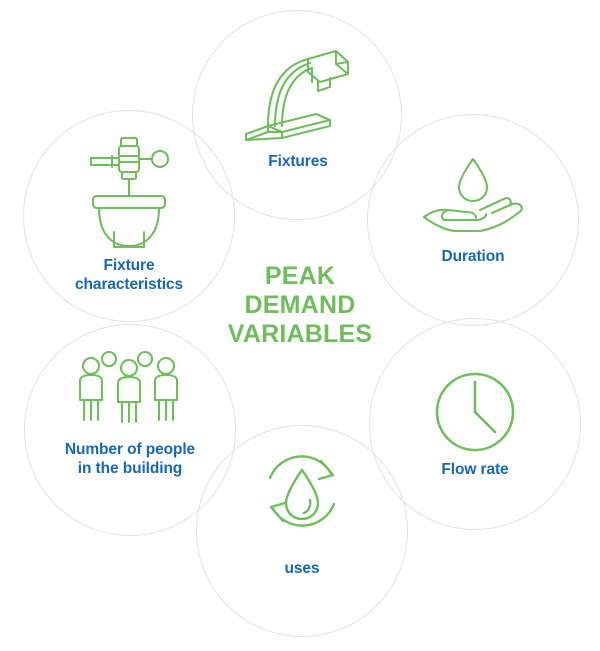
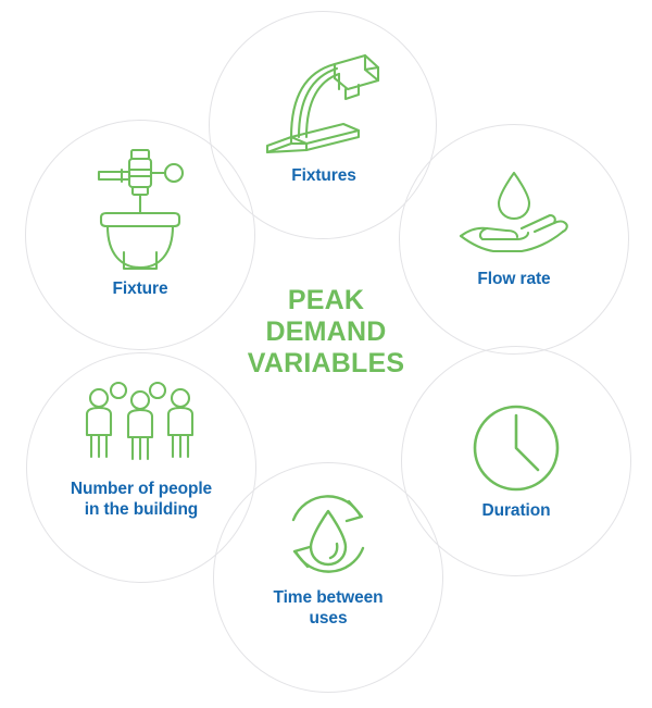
  PEAK
  DEMAND
  VARIABLES
  Fixtures
  Fixture
- characteristics
- Duration
+ Flow rate
  Number of people
  in the building
- Flow rate
+ Duration
+ Time between
  uses
